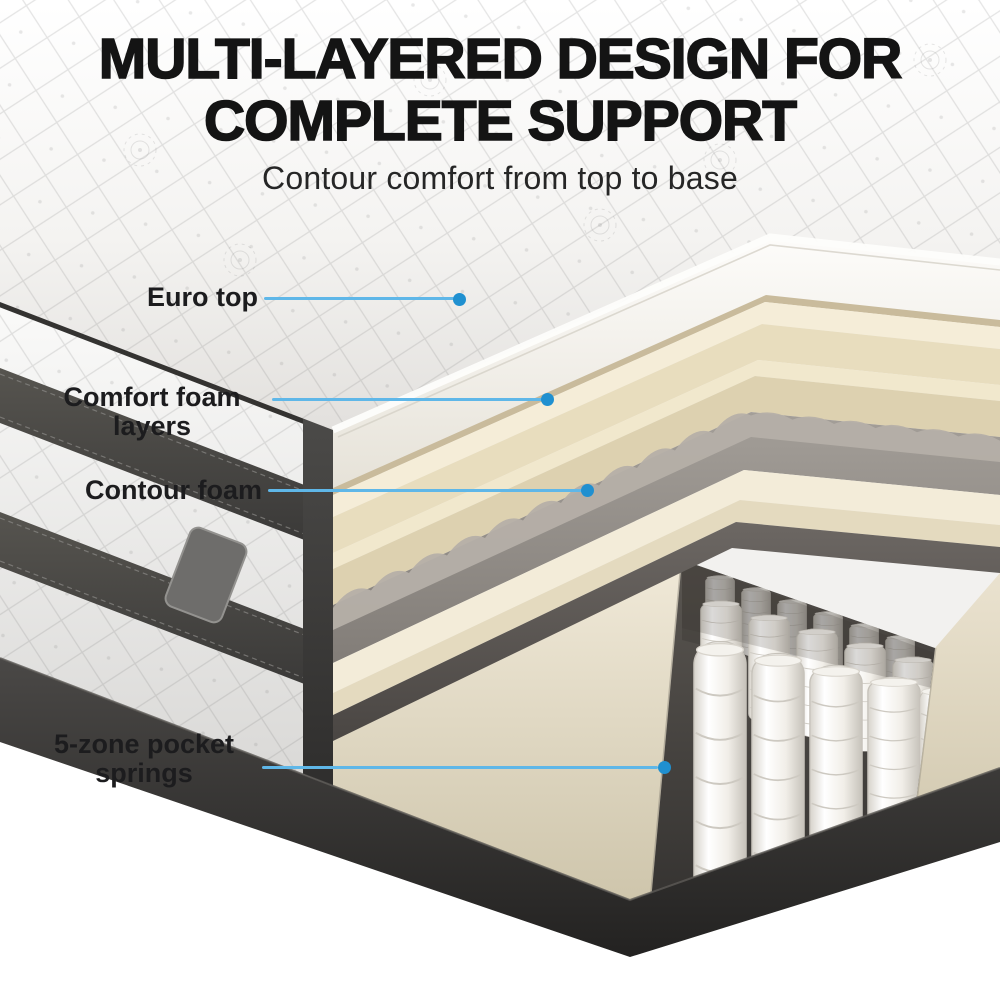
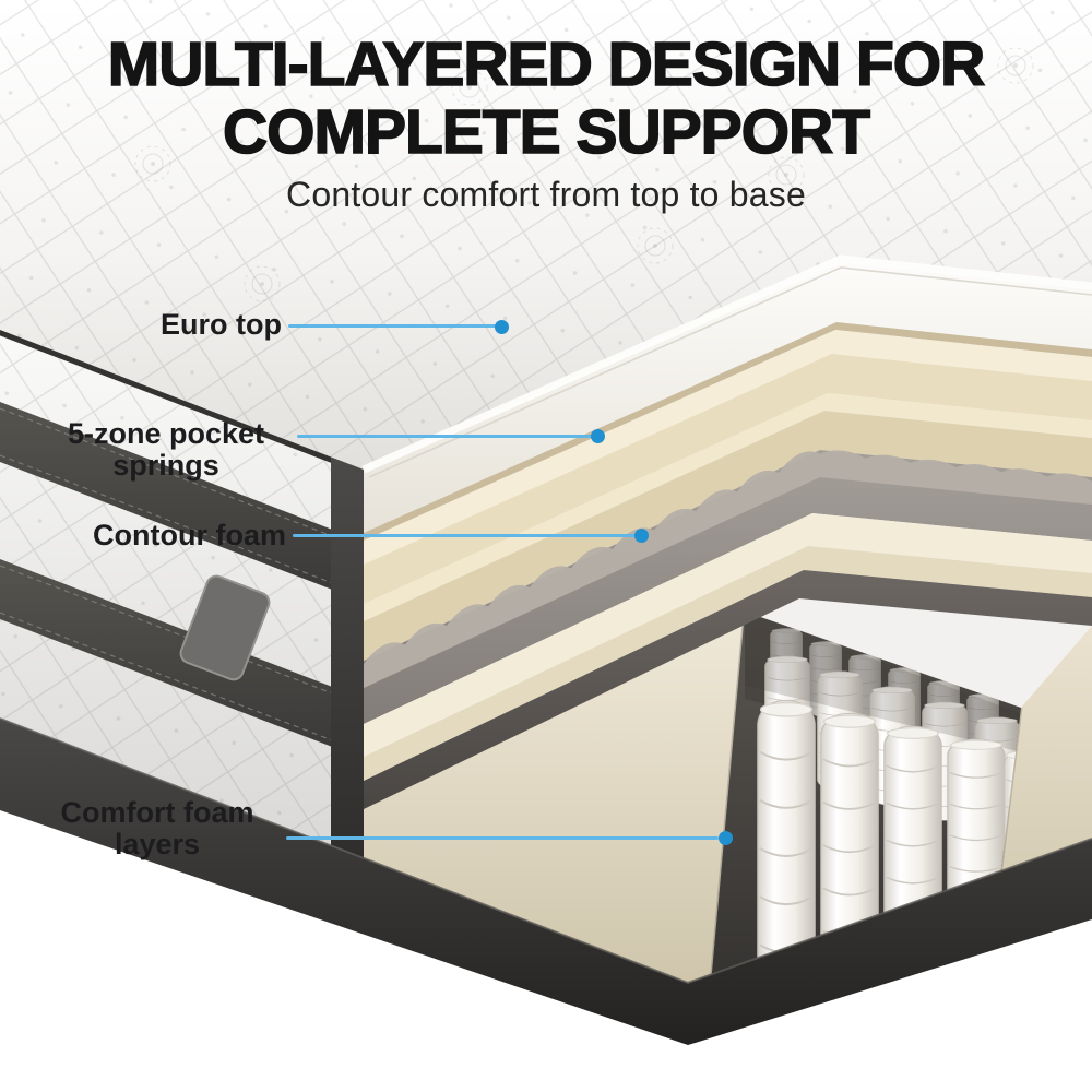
  MULTI-LAYERED DESIGN FOR
  COMPLETE SUPPORT
  Contour comfort from top to base
  Euro top
- Comfort foam layers
+ 5-zone pocket springs
  Contour foam
- 5-zone pocket springs
+ Comfort foam layers
